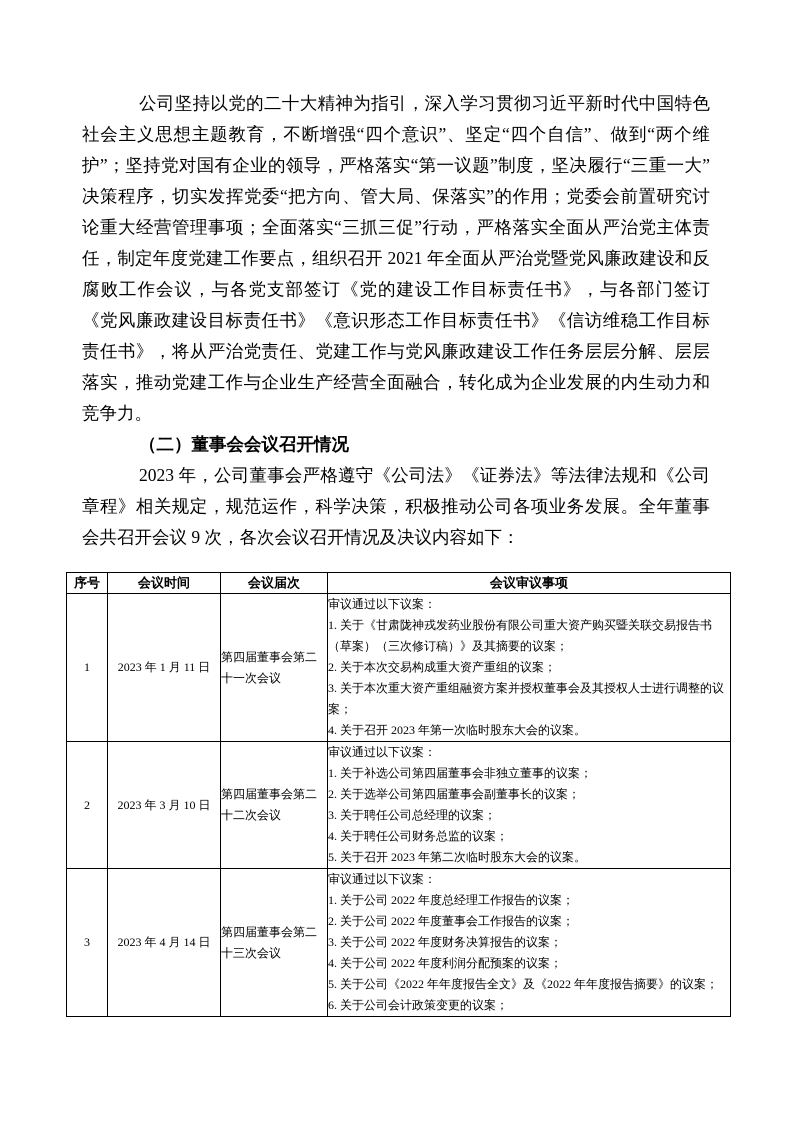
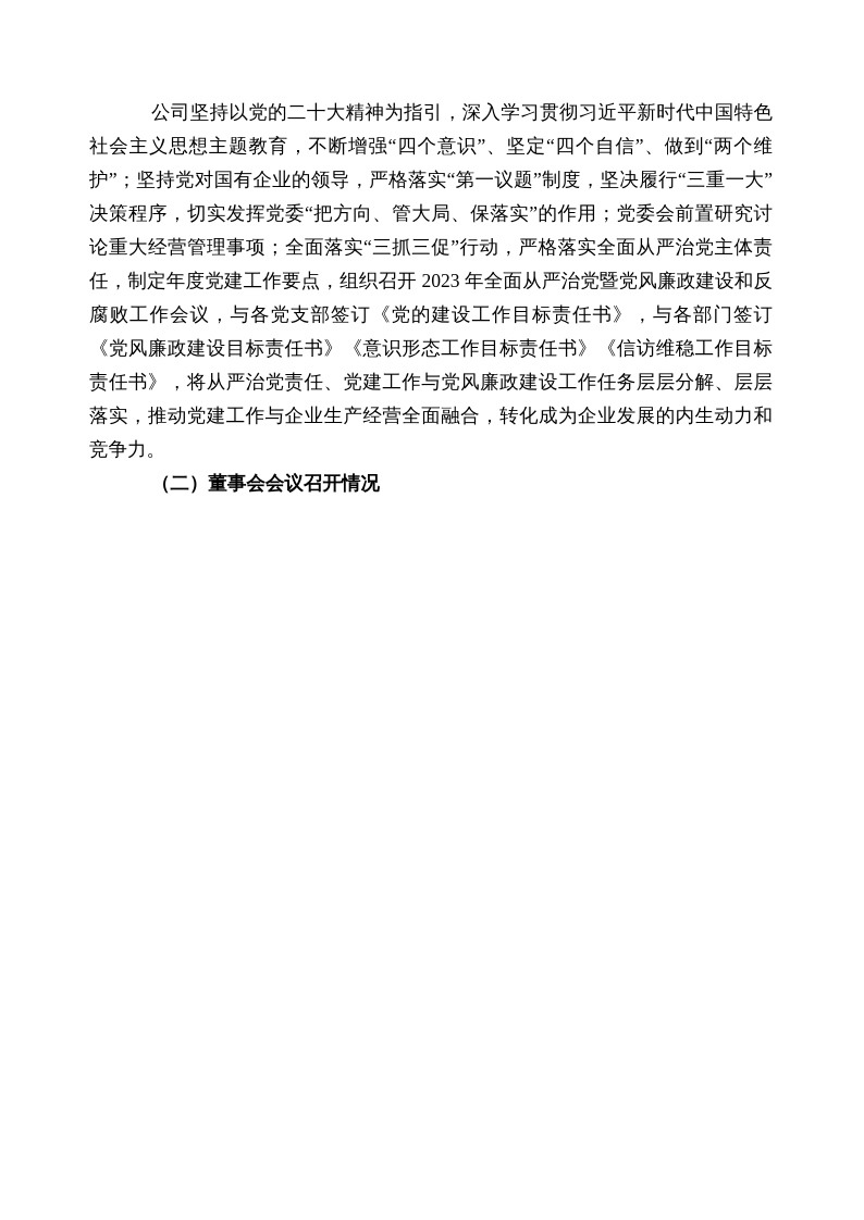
- 公司坚持以党的二十大精神为指引，深入学习贯彻习近平新时代中国特色社会主义思想主题教育，不断增强“四个意识”、坚定“四个自信”、做到“两个维护”；坚持党对国有企业的领导，严格落实“第一议题”制度，坚决履行“三重一大”决策程序，切实发挥党委“把方向、管大局、保落实”的作用；党委会前置研究讨论重大经营管理事项；全面落实“三抓三促”行动，严格落实全面从严治党主体责任，制定年度党建工作要点，组织召开 2021 年全面从严治党暨党风廉政建设和反腐败工作会议，与各党支部签订《党的建设工作目标责任书》，与各部门签订《党风廉政建设目标责任书》《意识形态工作目标责任书》《信访维稳工作目标责任书》，将从严治党责任、党建工作与党风廉政建设工作任务层层分解、层层落实，推动党建工作与企业生产经营全面融合，转化成为企业发展的内生动力和竞争力。
+ 公司坚持以党的二十大精神为指引，深入学习贯彻习近平新时代中国特色社会主义思想主题教育，不断增强“四个意识”、坚定“四个自信”、做到“两个维护”；坚持党对国有企业的领导，严格落实“第一议题”制度，坚决履行“三重一大”决策程序，切实发挥党委“把方向、管大局、保落实”的作用；党委会前置研究讨论重大经营管理事项；全面落实“三抓三促”行动，严格落实全面从严治党主体责任，制定年度党建工作要点，组织召开 2023 年全面从严治党暨党风廉政建设和反腐败工作会议，与各党支部签订《党的建设工作目标责任书》，与各部门签订《党风廉政建设目标责任书》《意识形态工作目标责任书》《信访维稳工作目标责任书》，将从严治党责任、党建工作与党风廉政建设工作任务层层分解、层层落实，推动党建工作与企业生产经营全面融合，转化成为企业发展的内生动力和竞争力。
  （二）董事会会议召开情况
- 2023 年，公司董事会严格遵守《公司法》《证券法》等法律法规和《公司章程》相关规定，规范运作，科学决策，积极推动公司各项业务发展。全年董事会共召开会议 9 次，各次会议召开情况及决议内容如下：
- 序号	会议时间	会议届次	会议审议事项
- 1	2023 年 1 月 11 日	第四届董事会第二十一次会议	审议通过以下议案： 1. 关于《甘肃陇神戎发药业股份有限公司重大资产购买暨关联交易报告书（草案）（三次修订稿）》及其摘要的议案； 2. 关于本次交易构成重大资产重组的议案； 3. 关于本次重大资产重组融资方案并授权董事会及其授权人士进行调整的议案； 4. 关于召开 2023 年第一次临时股东大会的议案。
- 2	2023 年 3 月 10 日	第四届董事会第二十二次会议	审议通过以下议案： 1. 关于补选公司第四届董事会非独立董事的议案； 2. 关于选举公司第四届董事会副董事长的议案； 3. 关于聘任公司总经理的议案； 4. 关于聘任公司财务总监的议案； 5. 关于召开 2023 年第二次临时股东大会的议案。
- 3	2023 年 4 月 14 日	第四届董事会第二十三次会议	审议通过以下议案： 1. 关于公司 2022 年度总经理工作报告的议案； 2. 关于公司 2022 年度董事会工作报告的议案； 3. 关于公司 2022 年度财务决算报告的议案； 4. 关于公司 2022 年度利润分配预案的议案； 5. 关于公司《2022 年年度报告全文》及《2022 年年度报告摘要》的议案； 6. 关于公司会计政策变更的议案；
